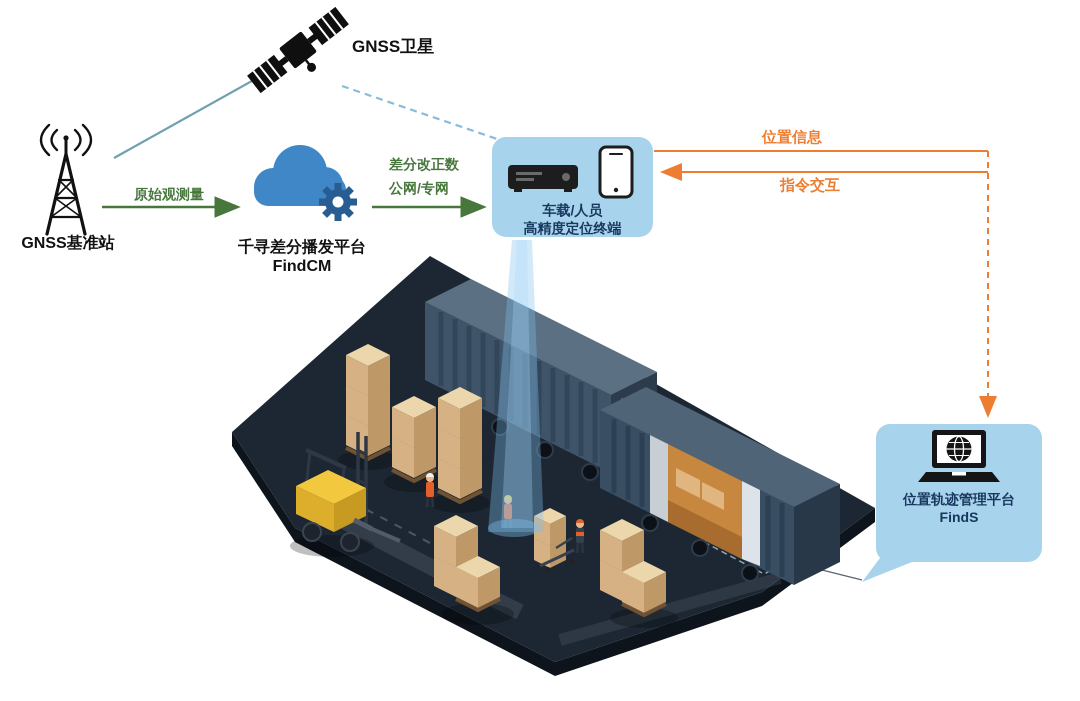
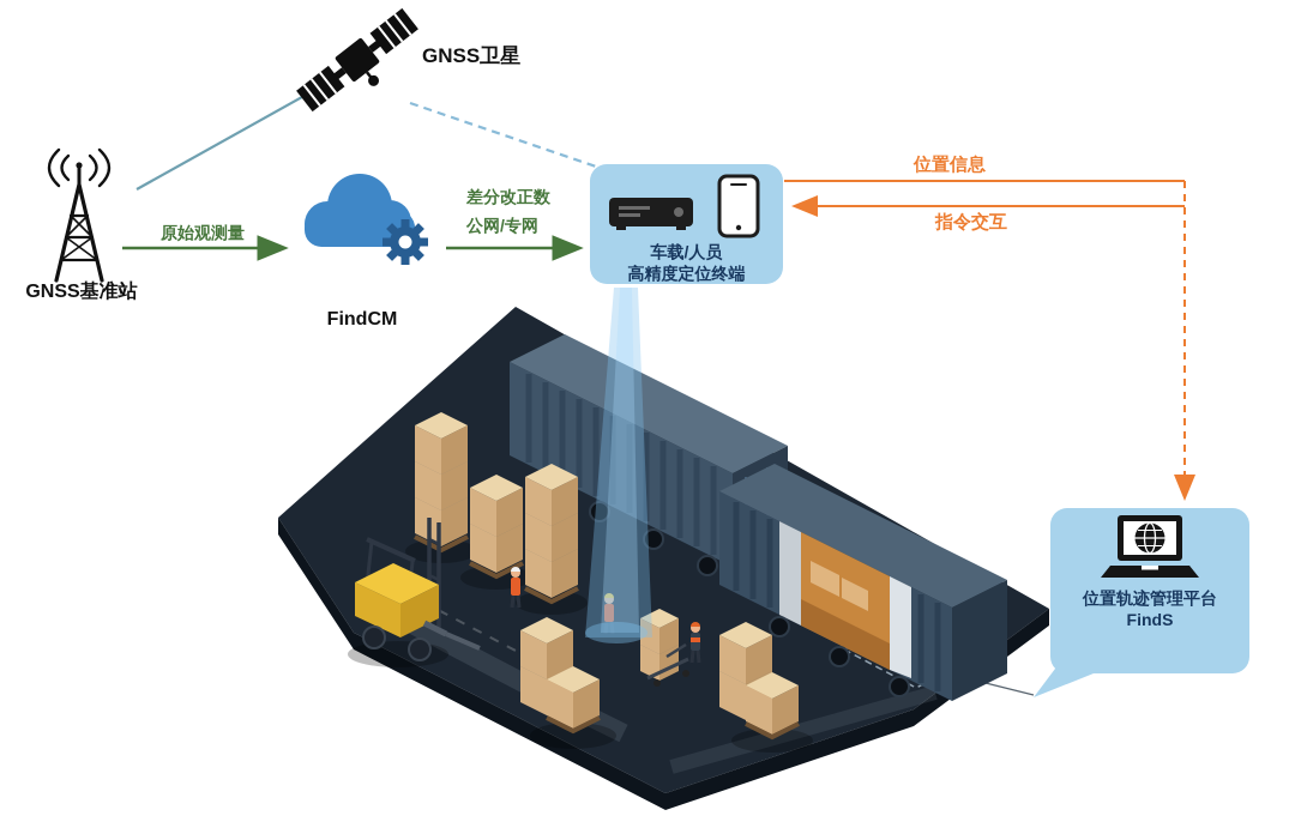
  车载/人员
  高精度定位终端
  位置轨迹管理平台
  FindS
  GNSS卫星
  GNSS基准站
- 千寻差分播发平台
  FindCM
  原始观测量
  差分改正数
  公网/专网
  位置信息
  指令交互
